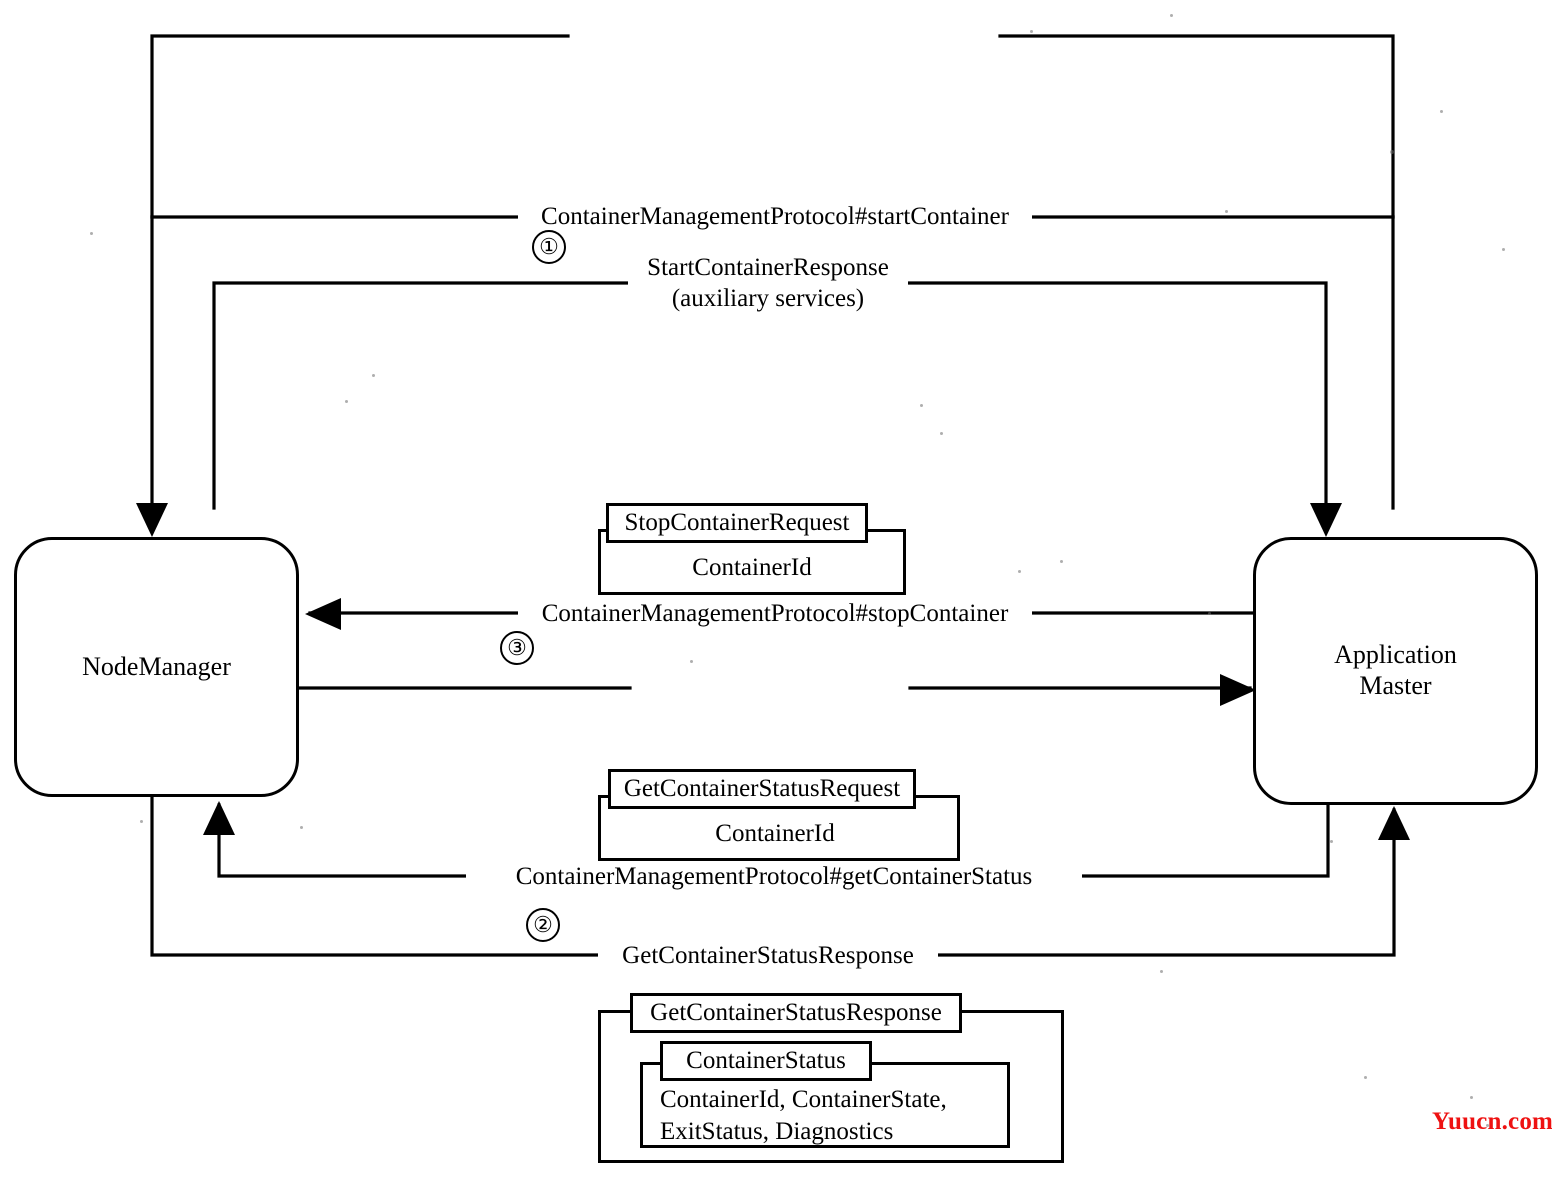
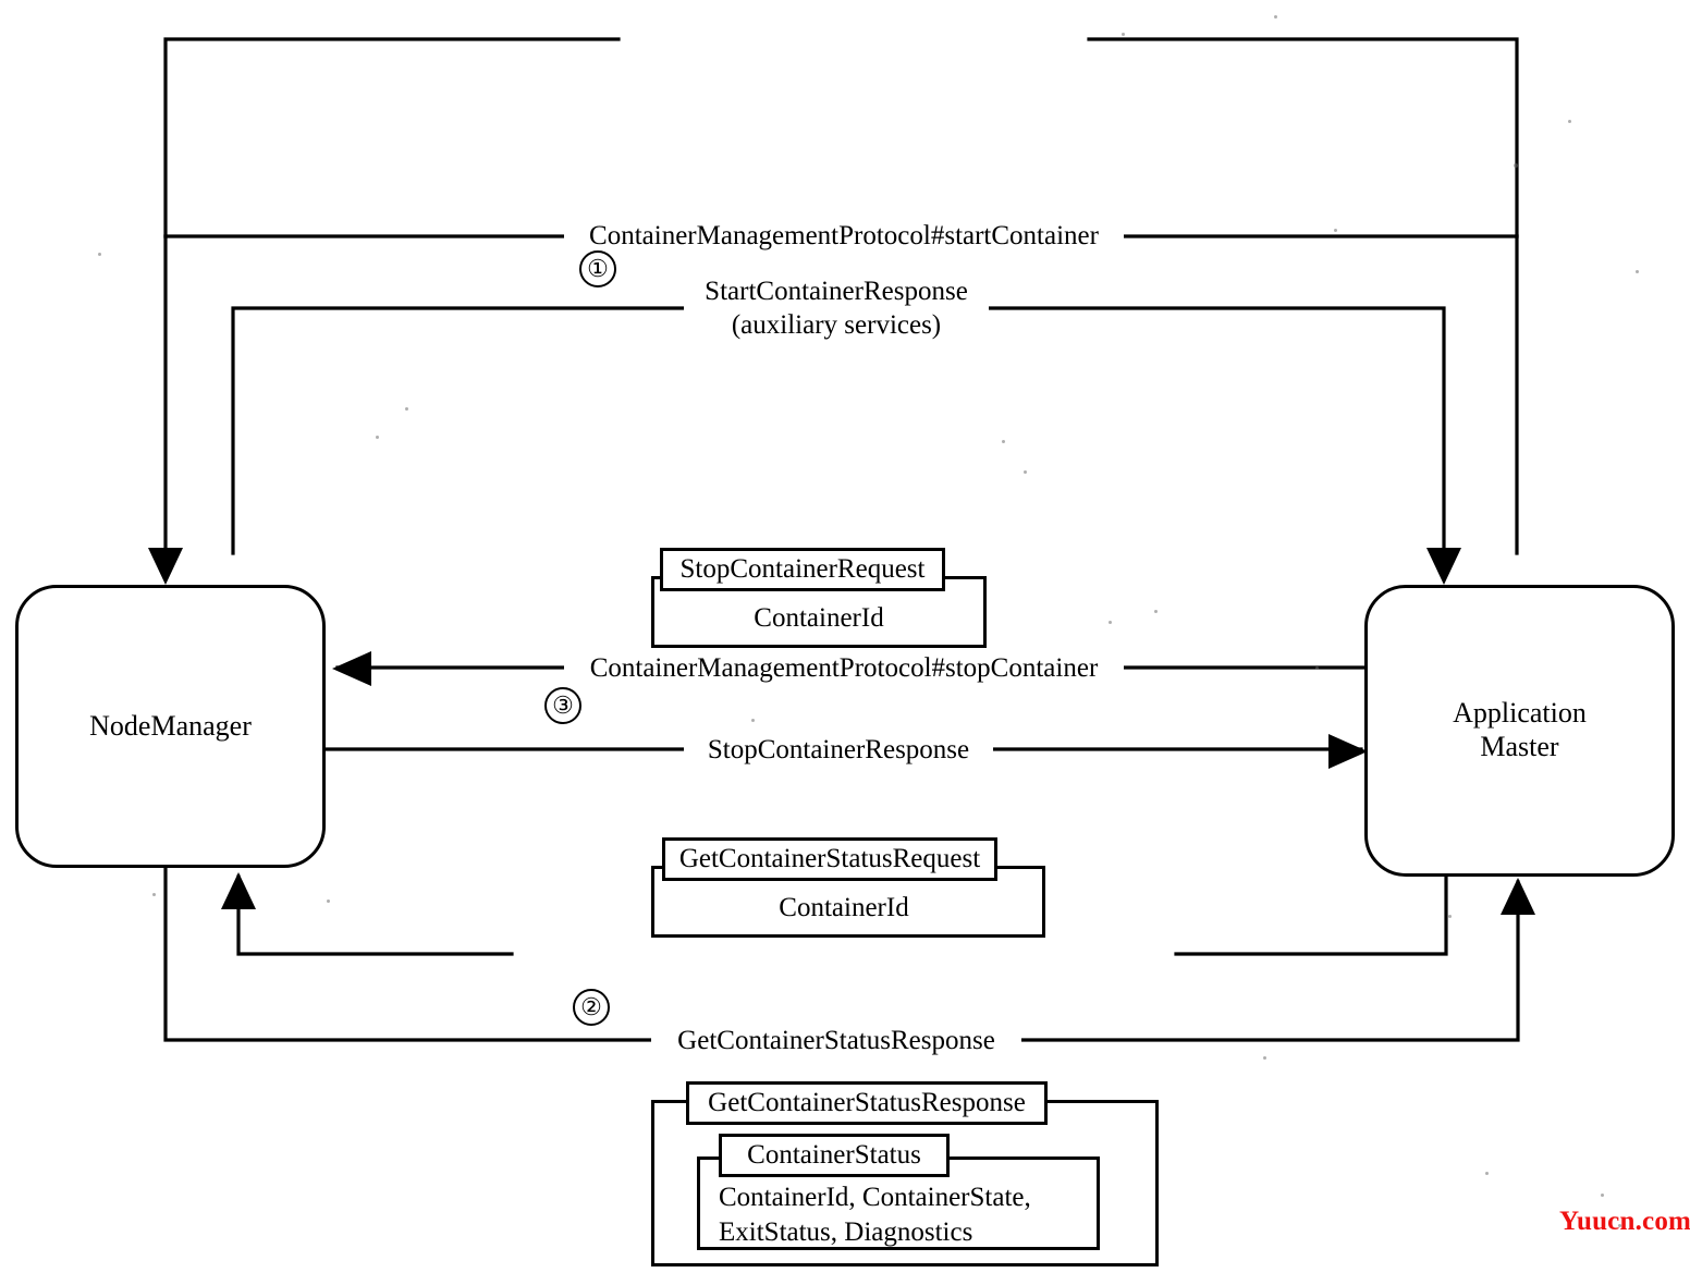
  NodeManager
  Application
  Master
  ContainerManagementProtocol#startContainer
  ①
  StartContainerResponse
  (auxiliary services)
  StopContainerRequest
  ContainerId
  ContainerManagementProtocol#stopContainer
  ③
+ StopContainerResponse
  GetContainerStatusRequest
  ContainerId
- ContainerManagementProtocol#getContainerStatus
  ②
  GetContainerStatusResponse
  GetContainerStatusResponse
  ContainerStatus
  ContainerId, ContainerState,
  ExitStatus, Diagnostics
  Yuucn.com
